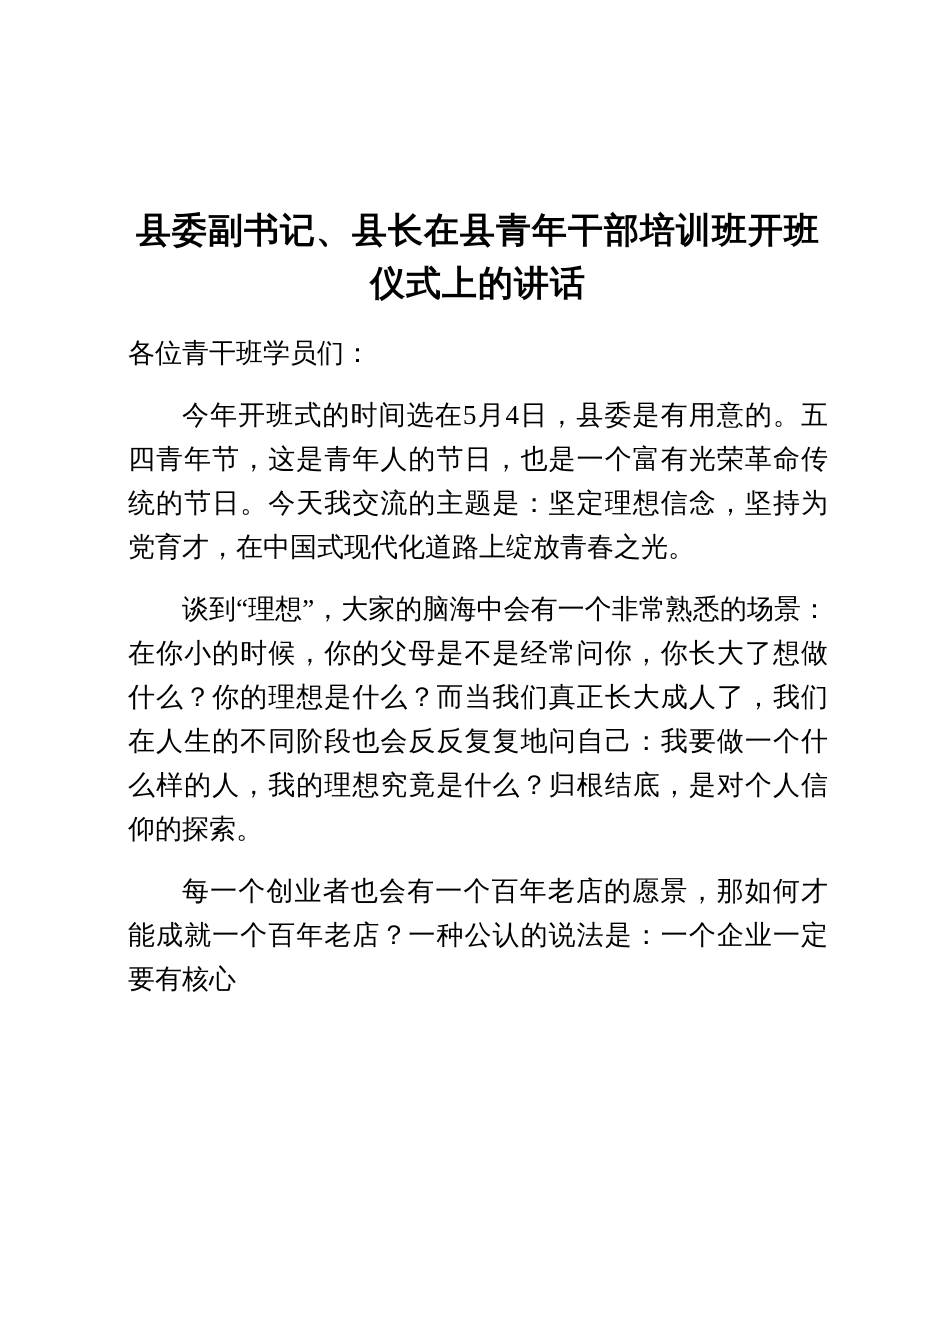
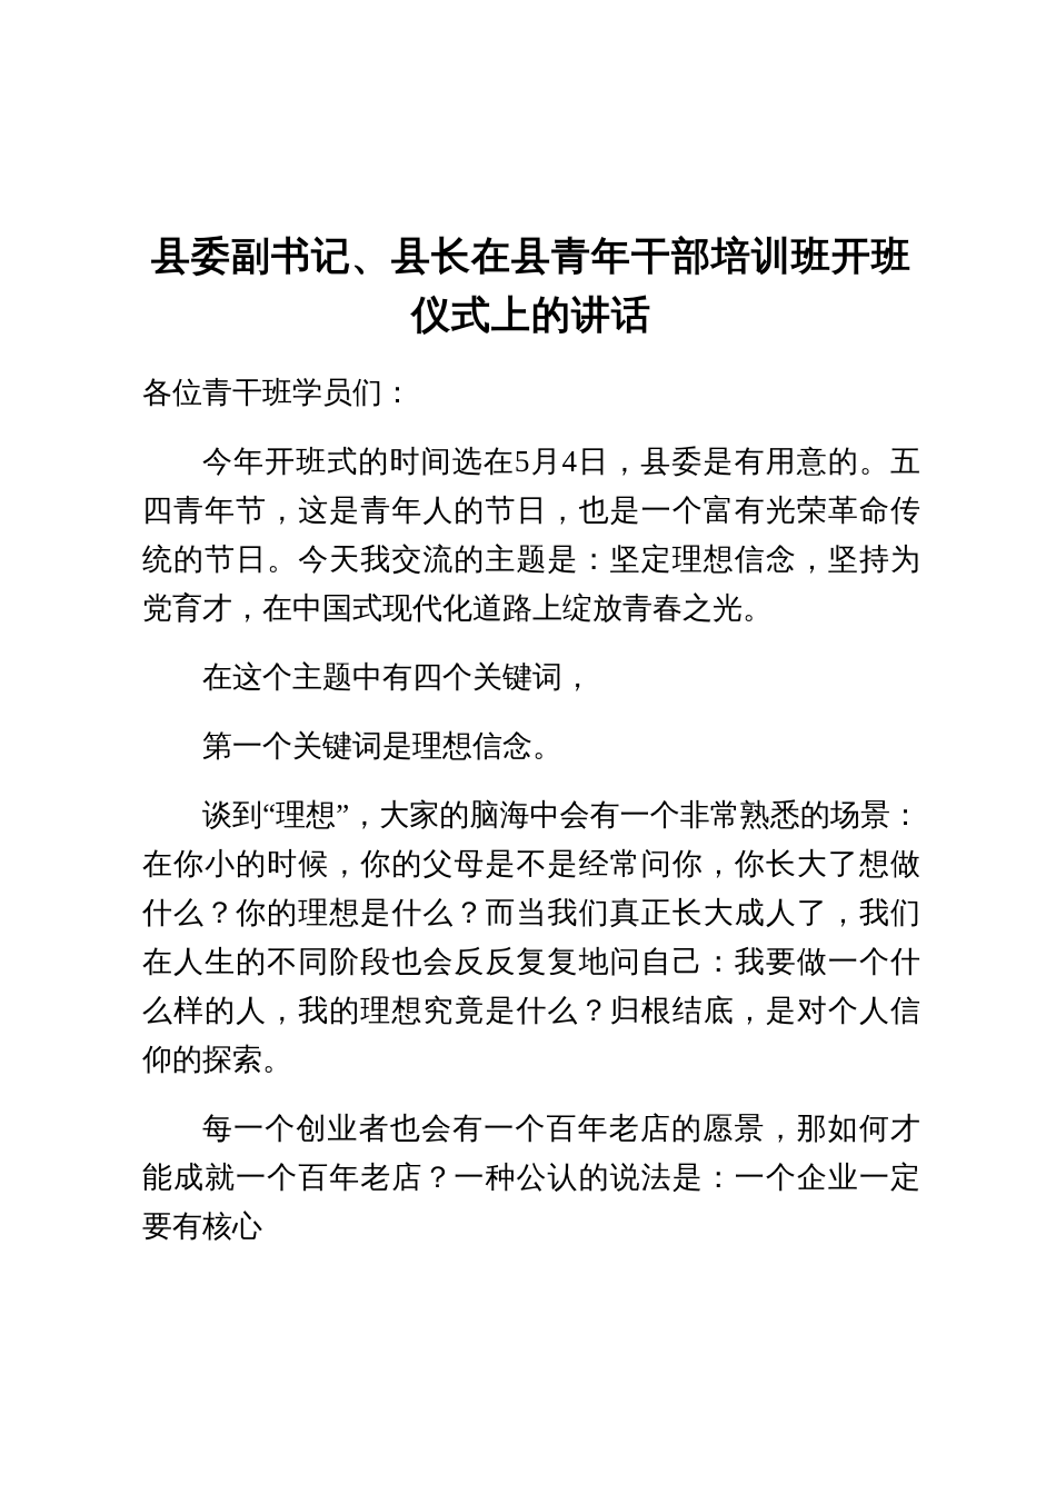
  县委副书记、县长在县青年干部培训班开班仪式上的讲话
  各位青干班学员们：
  今年开班式的时间选在5月4日，县委是有用意的。五四青年节，这是青年人的节日，也是一个富有光荣革命传统的节日。今天我交流的主题是：坚定理想信念，坚持为党育才，在中国式现代化道路上绽放青春之光。
+ 在这个主题中有四个关键词，
+ 第一个关键词是理想信念。
  谈到“理想”，大家的脑海中会有一个非常熟悉的场景：在你小的时候，你的父母是不是经常问你，你长大了想做什么？你的理想是什么？而当我们真正长大成人了，我们在人生的不同阶段也会反反复复地问自己：我要做一个什么样的人，我的理想究竟是什么？归根结底，是对个人信仰的探索。
  每一个创业者也会有一个百年老店的愿景，那如何才能成就一个百年老店？一种公认的说法是：一个企业一定要有核心
